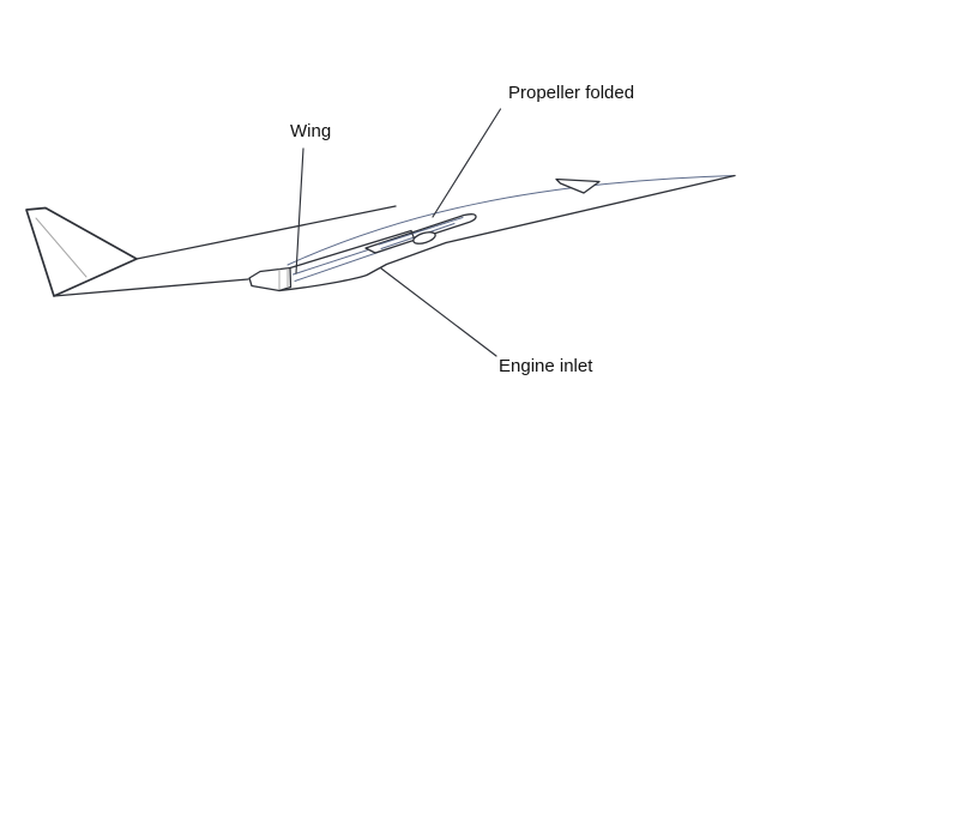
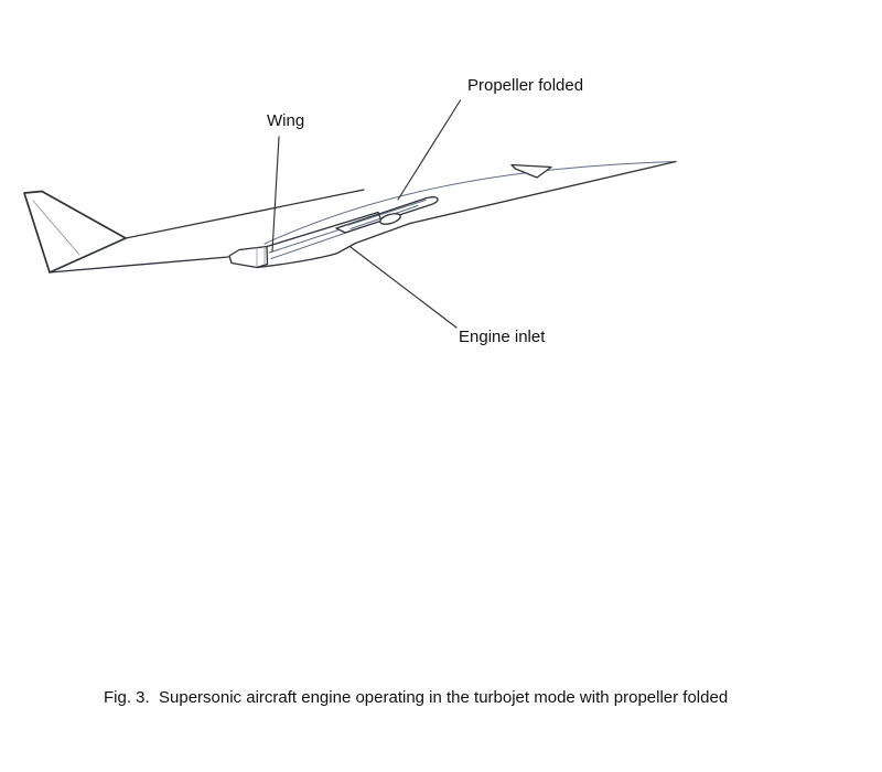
  Wing
  Propeller folded
  Engine inlet
+ Fig. 3. Supersonic aircraft engine operating in the turbojet mode with propeller folded
